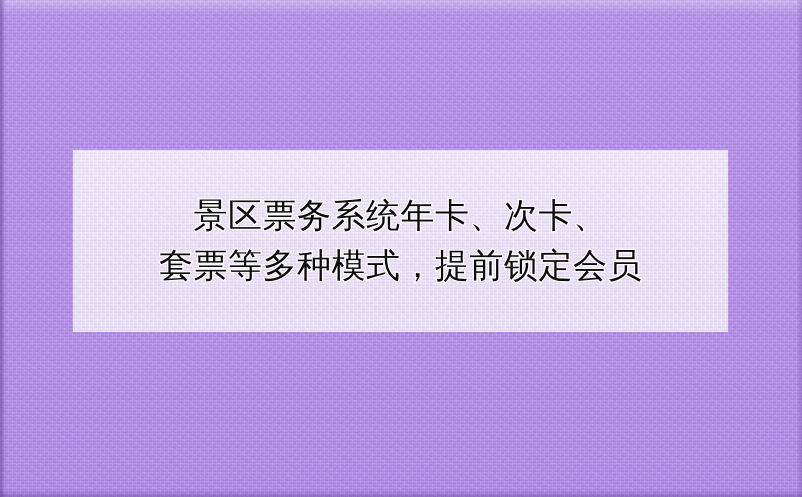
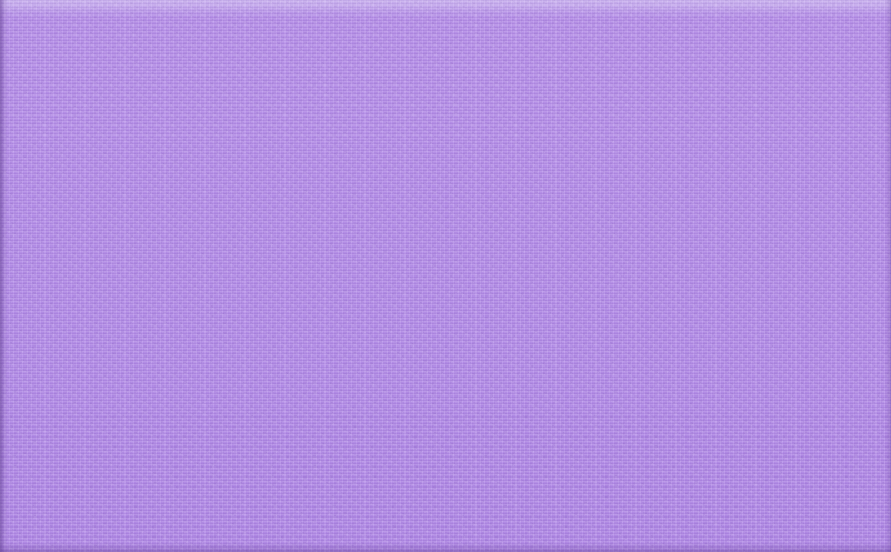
- 景区票务系统年卡、次卡、
- 套票等多种模式，提前锁定会员
